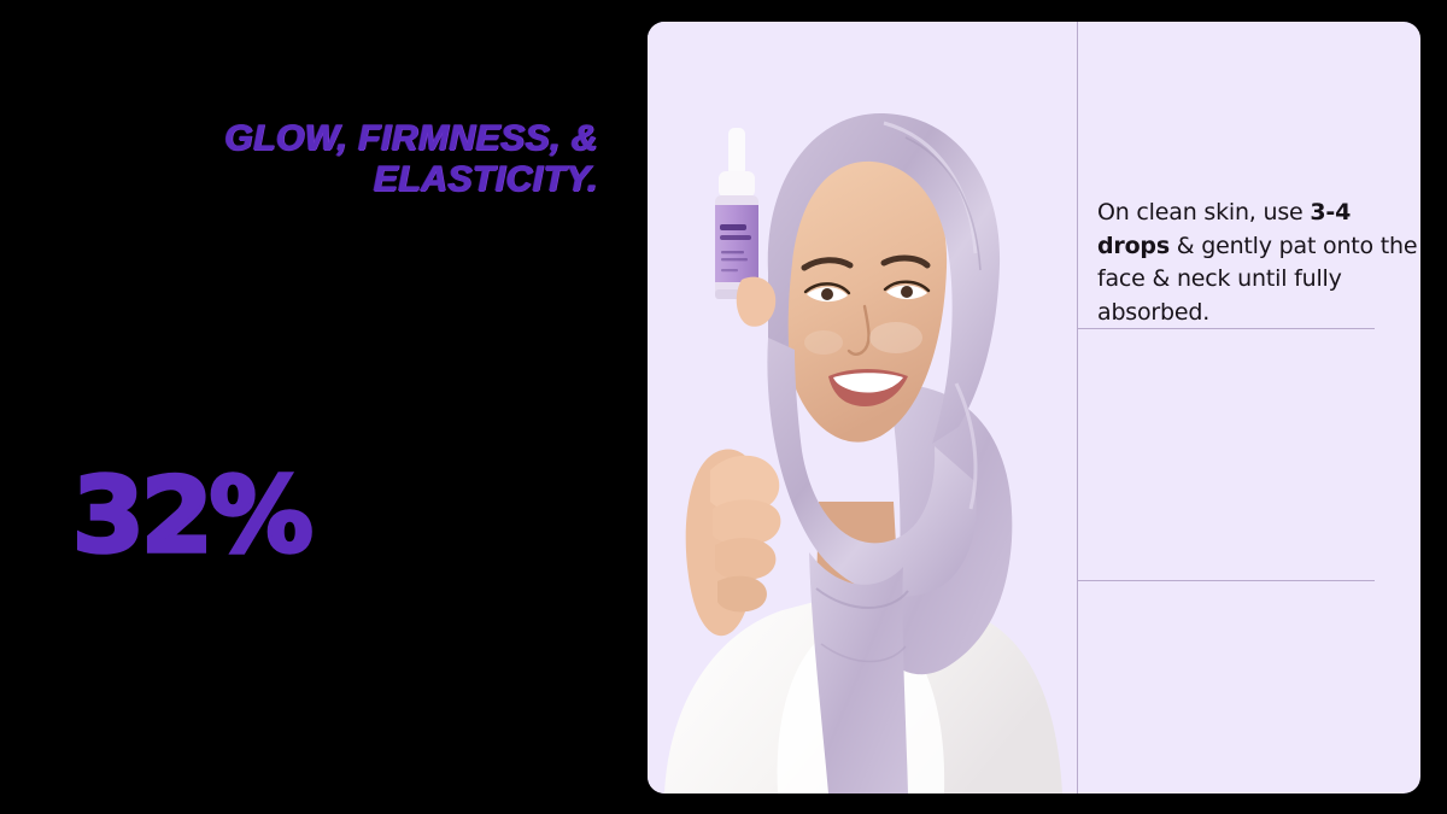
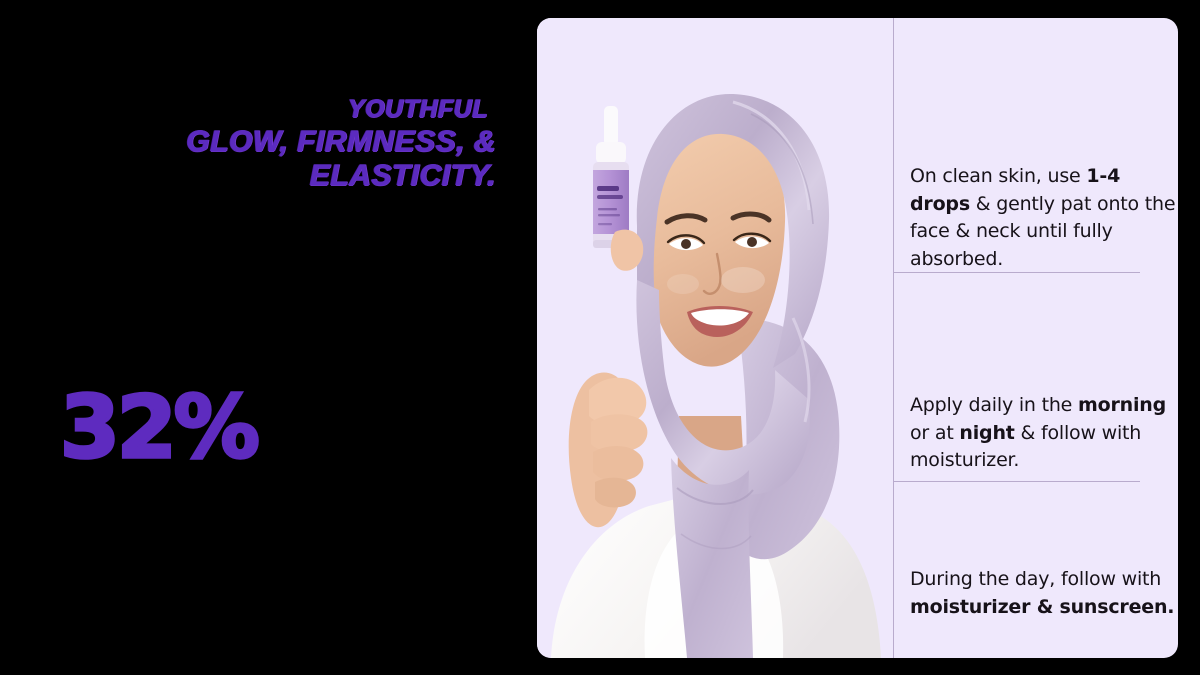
+ YOUTHFUL
  GLOW, FIRMNESS, & ELASTICITY.
  32%
- On clean skin, use 3-4 drops & gently pat onto the face & neck until fully absorbed.
+ On clean skin, use 1-4 drops & gently pat onto the face & neck until fully absorbed.
+ Apply daily in the morning or at night & follow with moisturizer.
+ During the day, follow with moisturizer & sunscreen.
